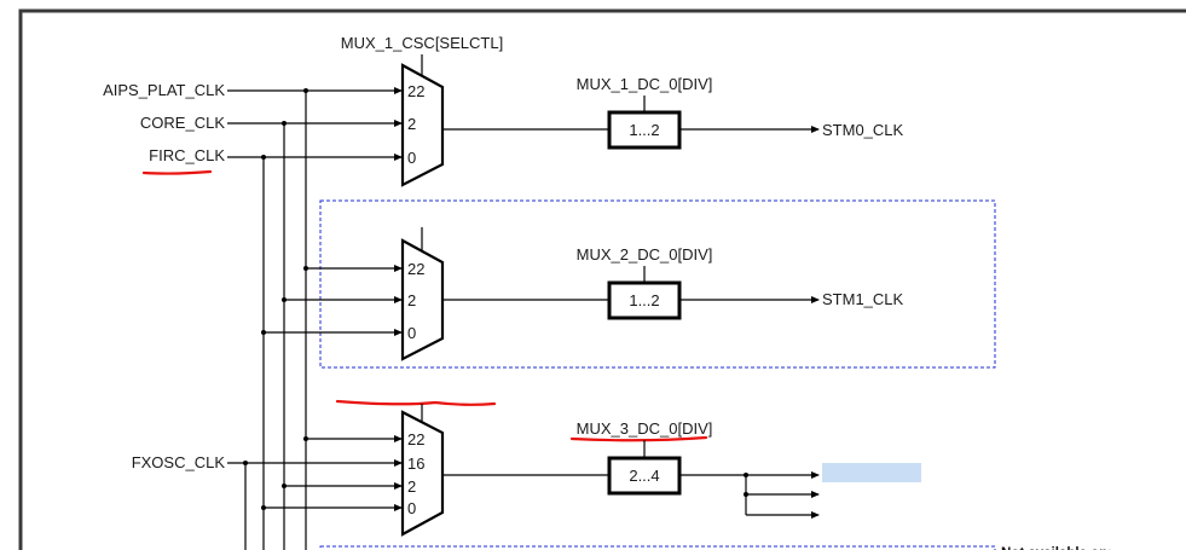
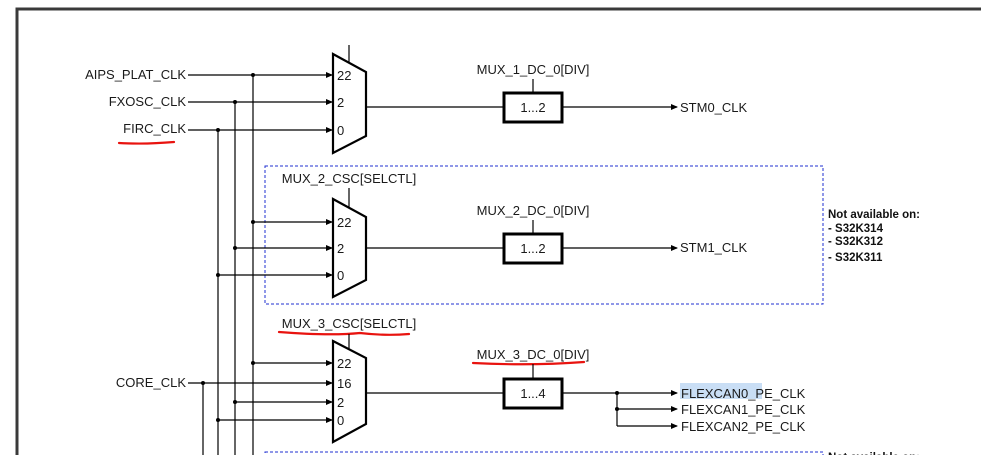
  AIPS_PLAT_CLK
- CORE_CLK
+ FXOSC_CLK
  FIRC_CLK
- FXOSC_CLK
+ CORE_CLK
- MUX_1_CSC[SELCTL]
  22
  2
  0
  MUX_1_DC_0[DIV]
  1...2
  STM0_CLK
+ MUX_2_CSC[SELCTL]
  22
  2
  0
  MUX_2_DC_0[DIV]
  1...2
  STM1_CLK
+ Not available on:
+ - S32K314
+ - S32K312
+ - S32K311
+ MUX_3_CSC[SELCTL]
  22
  16
  2
  0
  MUX_3_DC_0[DIV]
- 2...4
+ 1...4
+ FLEXCAN0_PE_CLK
+ FLEXCAN1_PE_CLK
+ FLEXCAN2_PE_CLK
